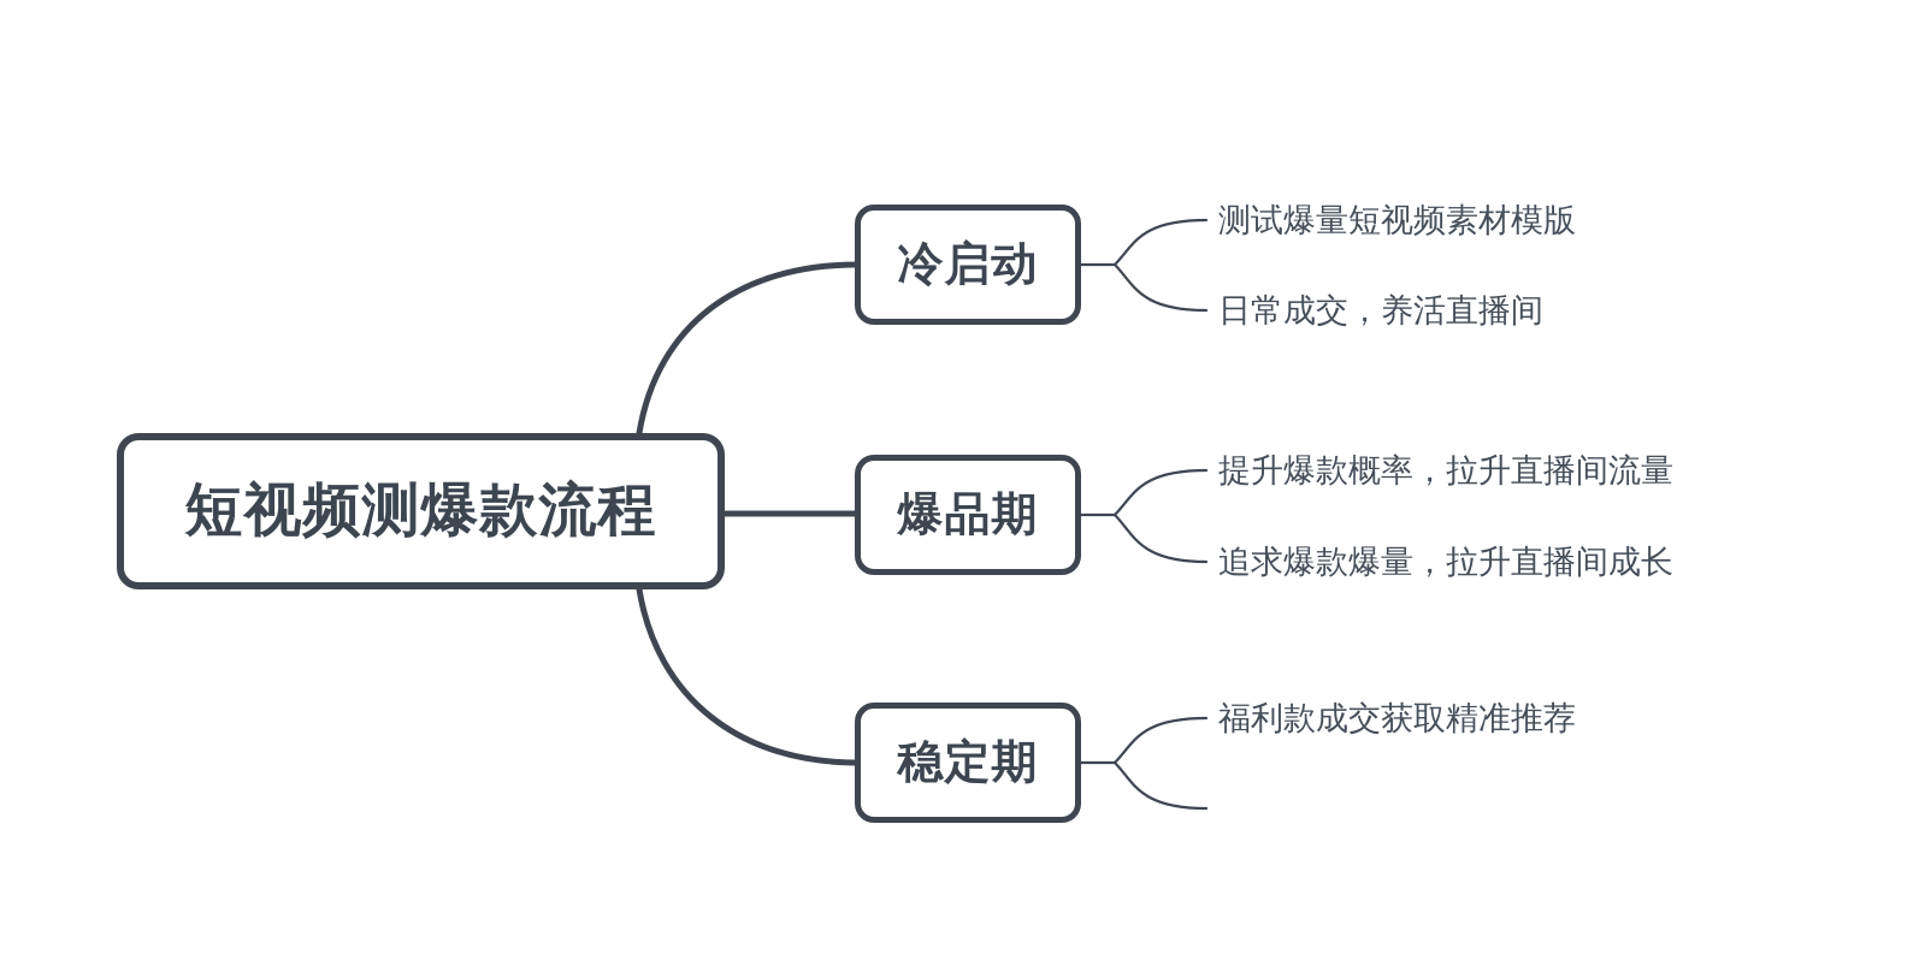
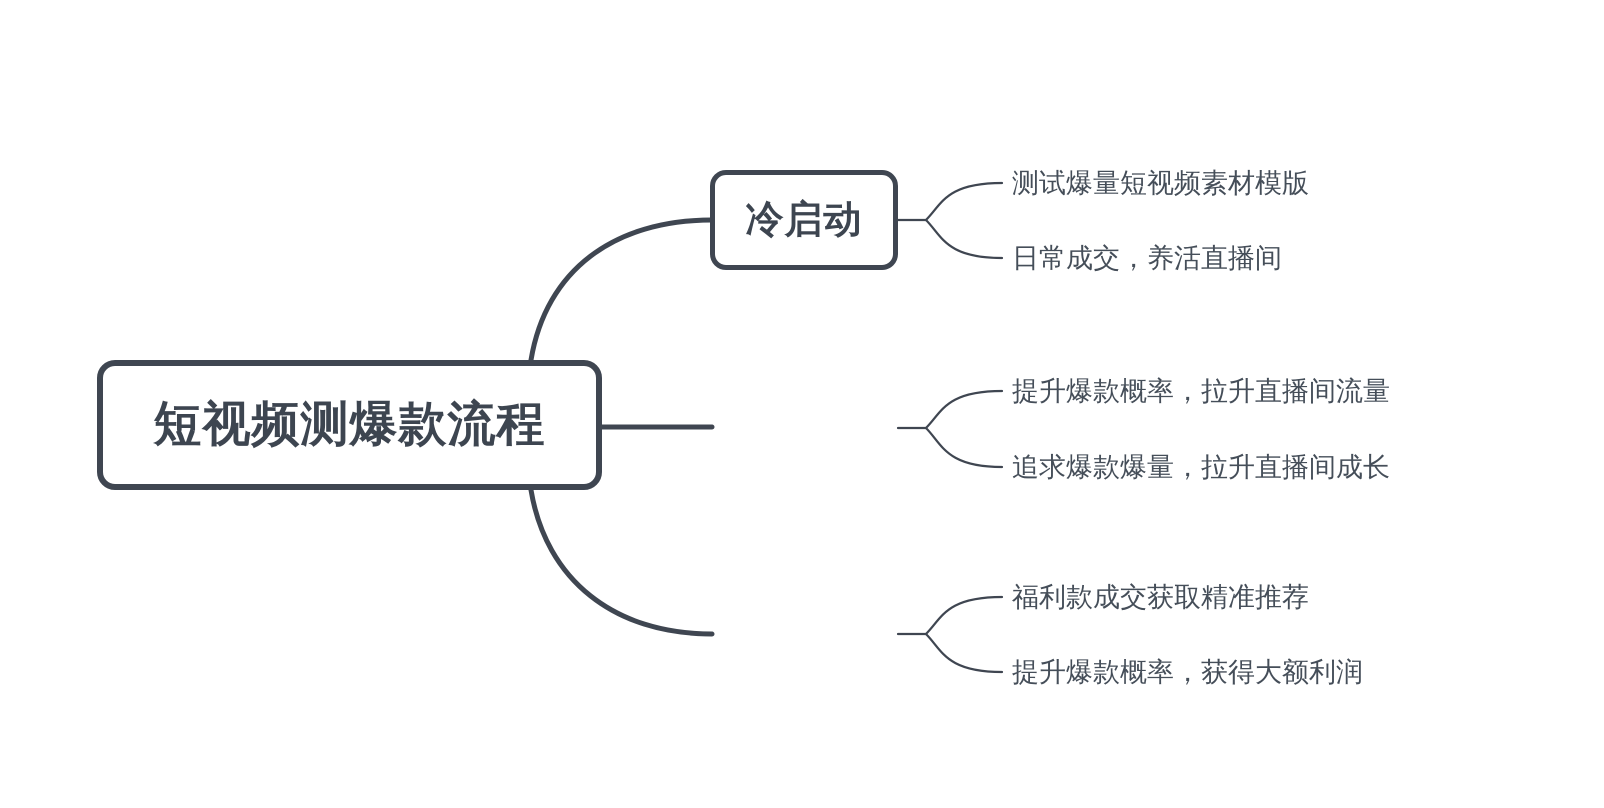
  短视频测爆款流程
  冷启动
- 爆品期
- 稳定期
  测试爆量短视频素材模版
  日常成交，养活直播间
  提升爆款概率，拉升直播间流量
  追求爆款爆量，拉升直播间成长
  福利款成交获取精准推荐
+ 提升爆款概率，获得大额利润
